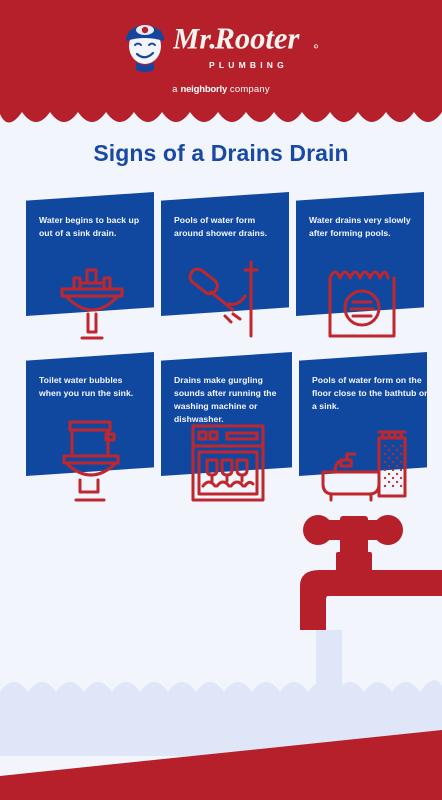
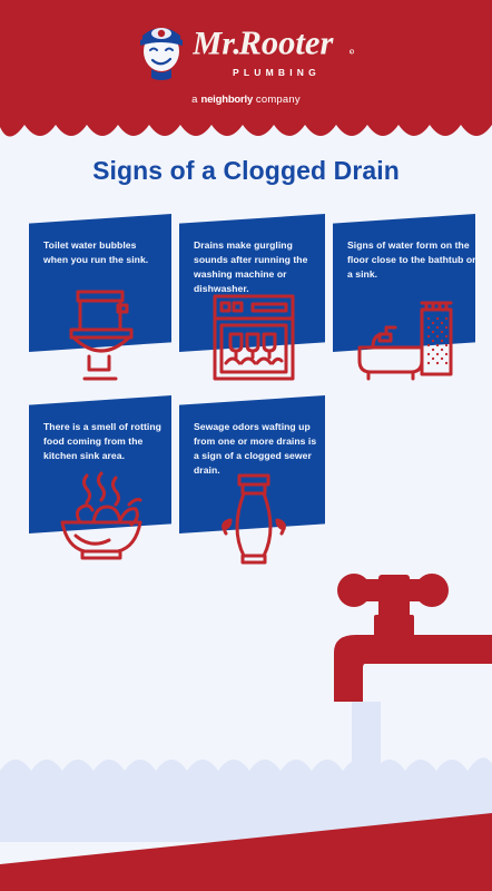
  Mr.
  Rooter
  PLUMBING
  a neighborly company
- Signs of a Drains Drain
+ Signs of a Clogged Drain
- Water begins to back up out of a sink drain.
- Pools of water form around shower drains.
- Water drains very slowly after forming pools.
  Toilet water bubbles when you run the sink.
  Drains make gurgling sounds after running the washing machine or dishwasher.
- Pools of water form on the floor close to the bathtub or a sink.
+ Signs of water form on the floor close to the bathtub or a sink.
+ There is a smell of rotting food coming from the kitchen sink area.
+ Sewage odors wafting up from one or more drains is a sign of a clogged sewer drain.
